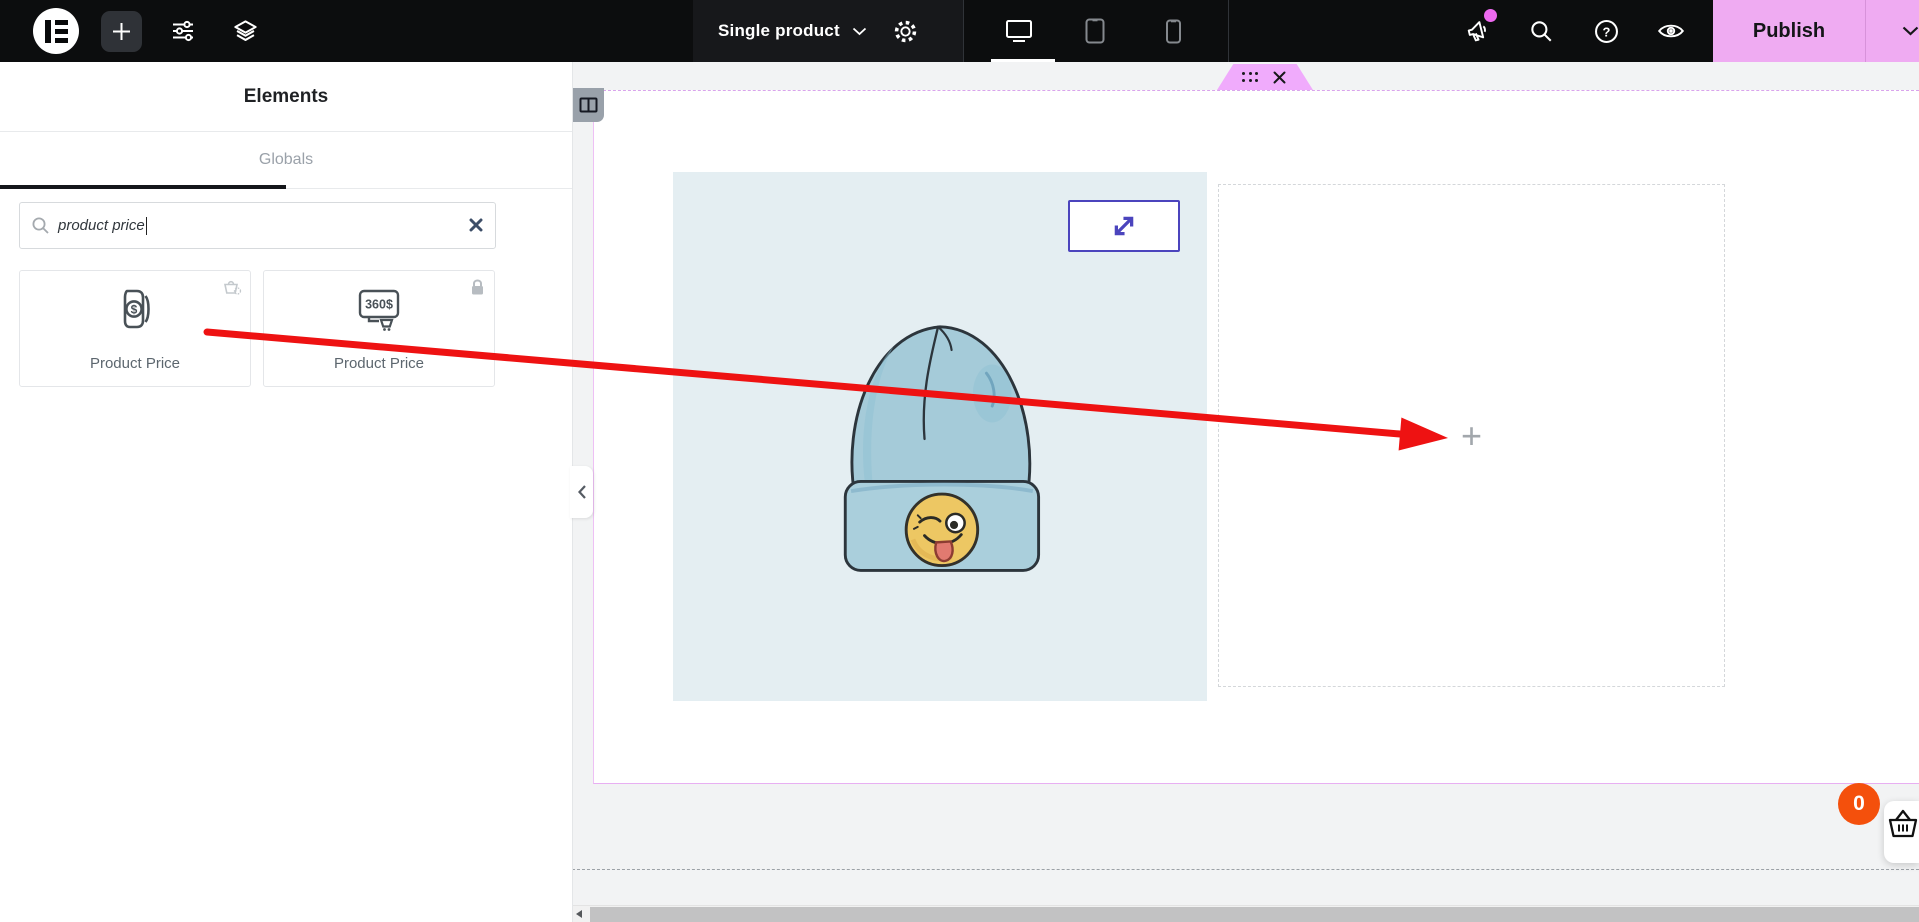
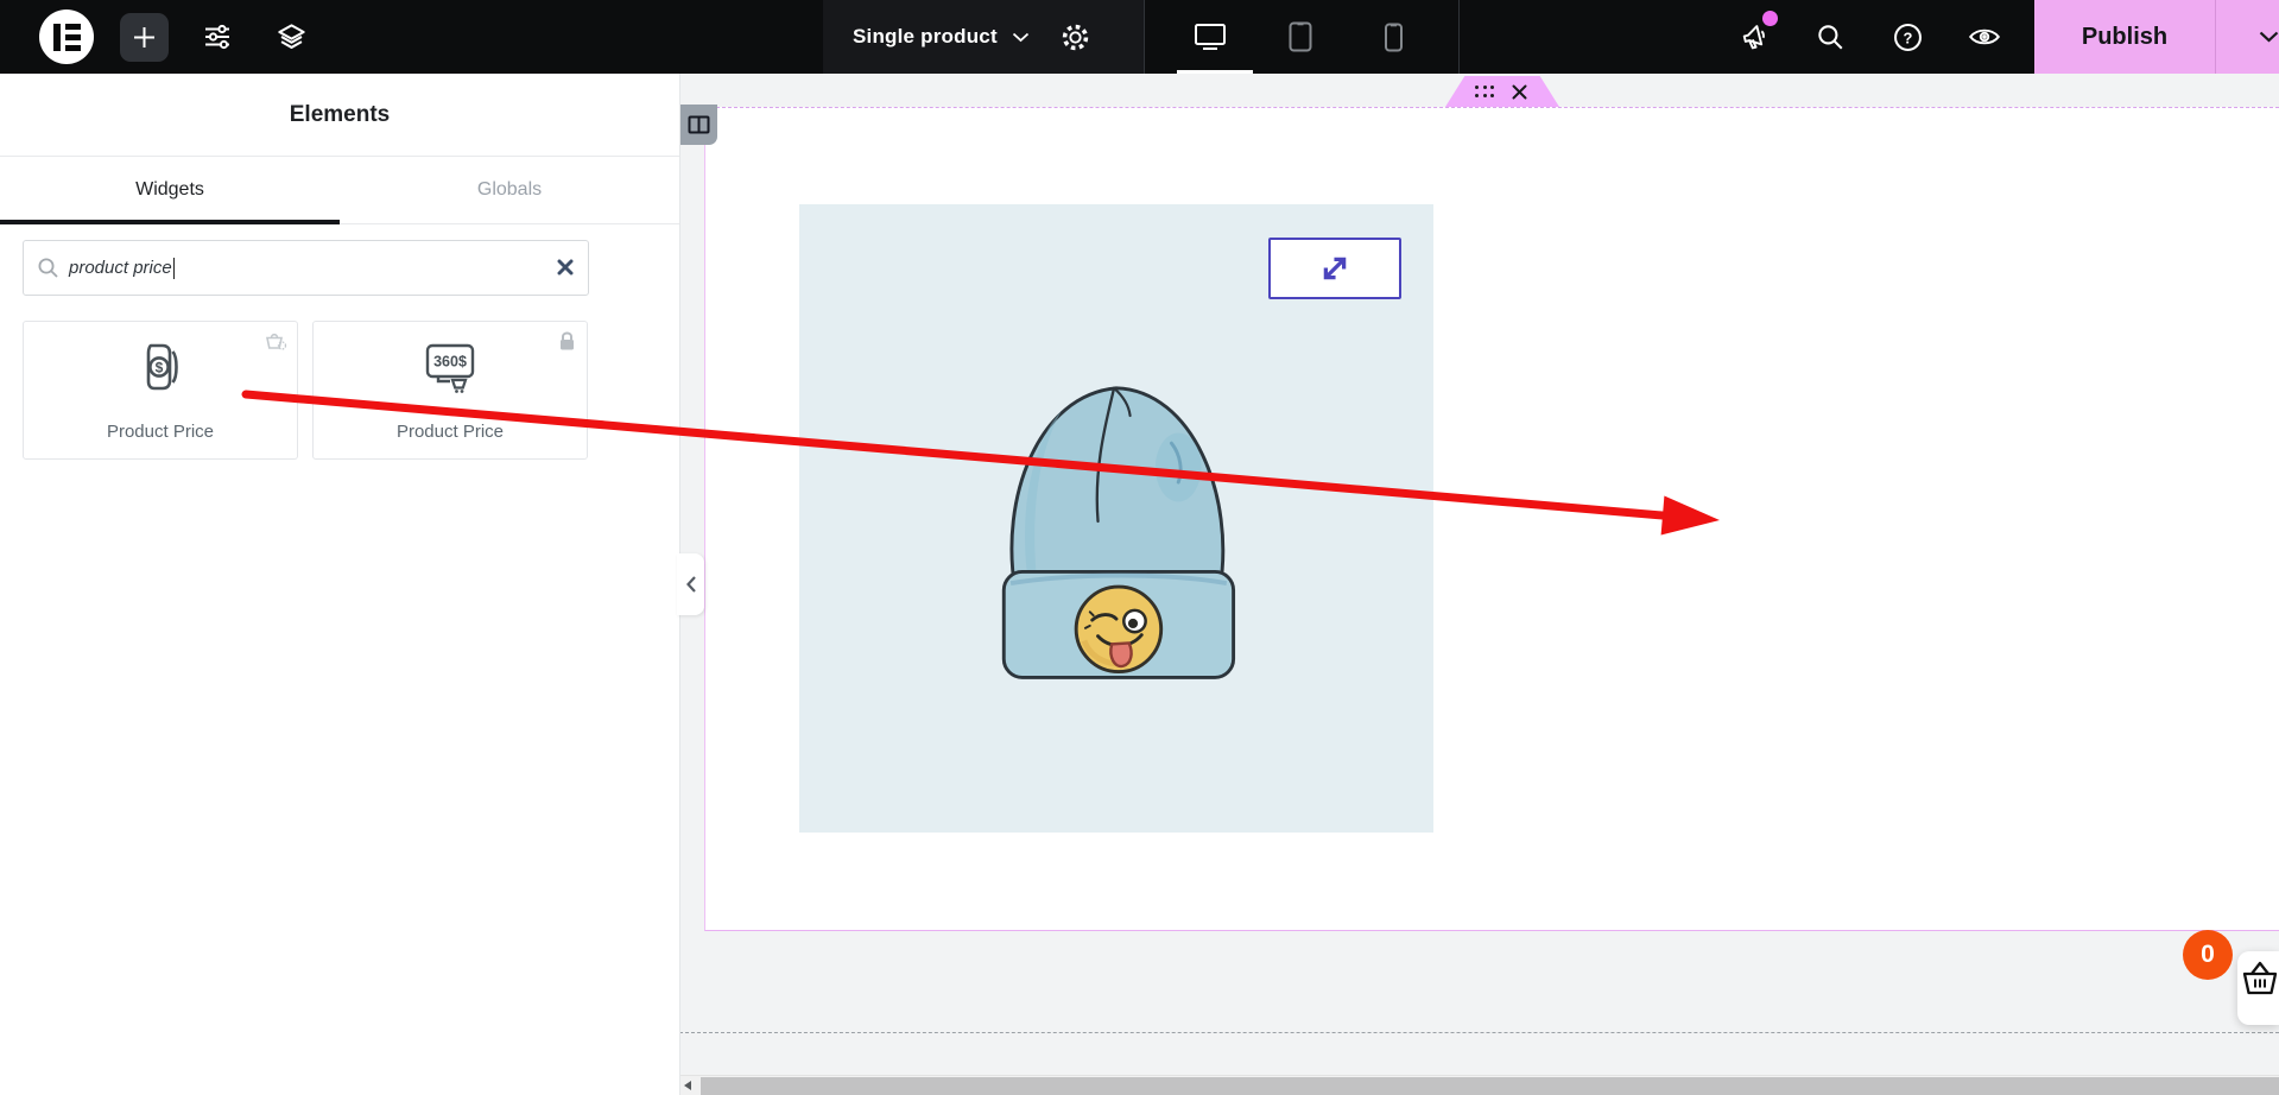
  Single product
  ?
  Publish
  Elements
+ Widgets
  Globals
  product price
  $
  Product Price
  360$
  Product Price
- +
  0
